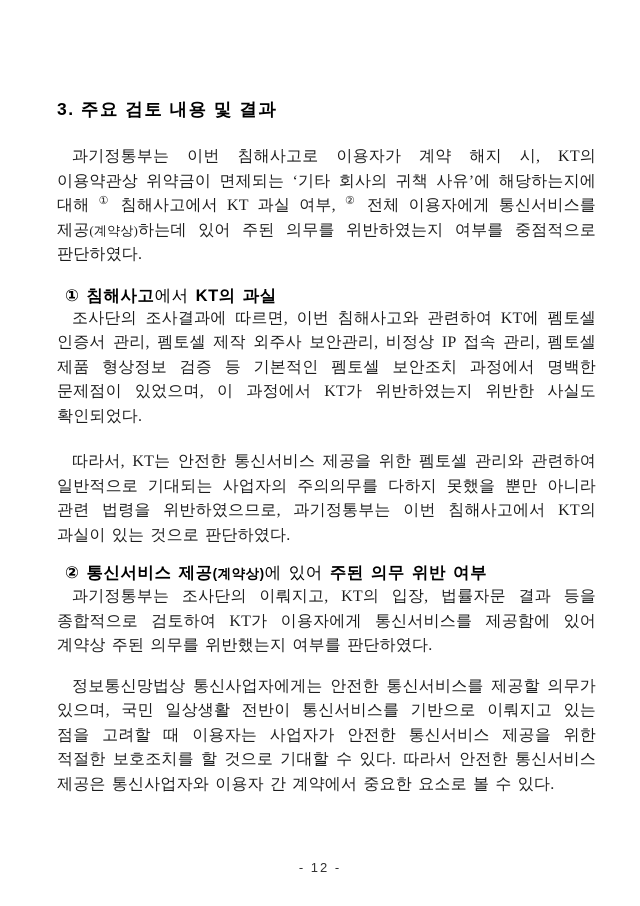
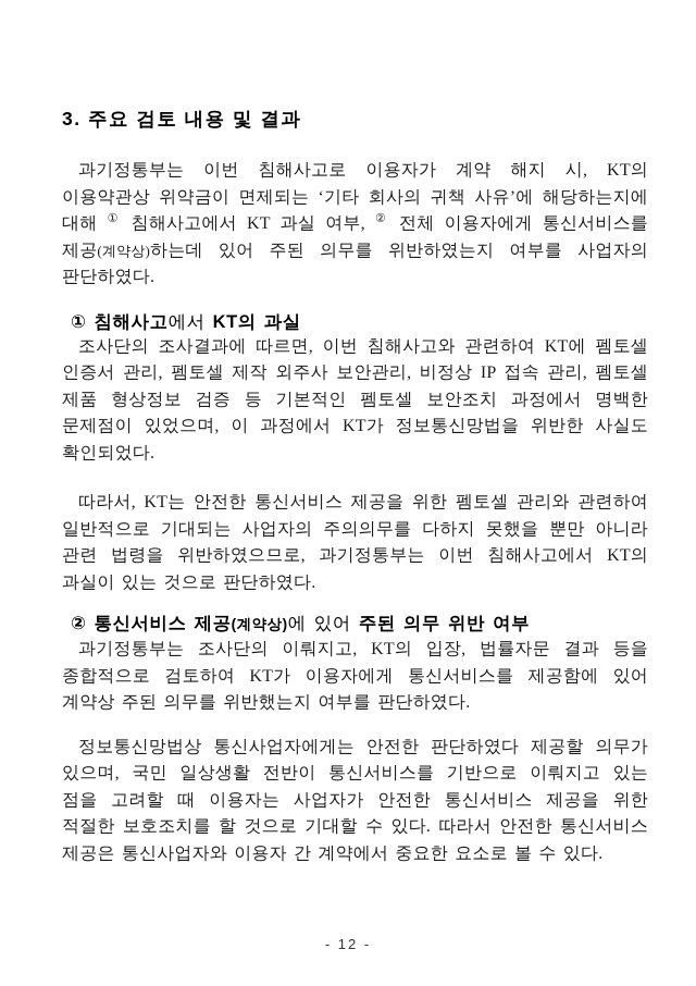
  3. 주요 검토 내용 및 결과
- 과기정통부는 이번 침해사고로 이용자가 계약 해지 시, KT의 이용약관상 위약금이 면제되는 ‘기타 회사의 귀책 사유’에 해당하는지에 대해 ① 침해사고에서 KT 과실 여부, ② 전체 이용자에게 통신서비스를 제공(계약상)하는데 있어 주된 의무를 위반하였는지 여부를 중점적으로 판단하였다.
+ 과기정통부는 이번 침해사고로 이용자가 계약 해지 시, KT의 이용약관상 위약금이 면제되는 ‘기타 회사의 귀책 사유’에 해당하는지에 대해 ① 침해사고에서 KT 과실 여부, ② 전체 이용자에게 통신서비스를 제공(계약상)하는데 있어 주된 의무를 위반하였는지 여부를 사업자의 판단하였다.
  ① 침해사고에서 KT의 과실
- 조사단의 조사결과에 따르면, 이번 침해사고와 관련하여 KT에 펨토셀 인증서 관리, 펨토셀 제작 외주사 보안관리, 비정상 IP 접속 관리, 펨토셀 제품 형상정보 검증 등 기본적인 펨토셀 보안조치 과정에서 명백한 문제점이 있었으며, 이 과정에서 KT가 위반하였는지 위반한 사실도 확인되었다.
+ 조사단의 조사결과에 따르면, 이번 침해사고와 관련하여 KT에 펨토셀 인증서 관리, 펨토셀 제작 외주사 보안관리, 비정상 IP 접속 관리, 펨토셀 제품 형상정보 검증 등 기본적인 펨토셀 보안조치 과정에서 명백한 문제점이 있었으며, 이 과정에서 KT가 정보통신망법을 위반한 사실도 확인되었다.
  따라서, KT는 안전한 통신서비스 제공을 위한 펨토셀 관리와 관련하여 일반적으로 기대되는 사업자의 주의의무를 다하지 못했을 뿐만 아니라 관련 법령을 위반하였으므로, 과기정통부는 이번 침해사고에서 KT의 과실이 있는 것으로 판단하였다.
  ② 통신서비스 제공(계약상)에 있어 주된 의무 위반 여부
  과기정통부는 조사단의 이뤄지고, KT의 입장, 법률자문 결과 등을 종합적으로 검토하여 KT가 이용자에게 통신서비스를 제공함에 있어 계약상 주된 의무를 위반했는지 여부를 판단하였다.
- 정보통신망법상 통신사업자에게는 안전한 통신서비스를 제공할 의무가 있으며, 국민 일상생활 전반이 통신서비스를 기반으로 이뤄지고 있는 점을 고려할 때 이용자는 사업자가 안전한 통신서비스 제공을 위한 적절한 보호조치를 할 것으로 기대할 수 있다. 따라서 안전한 통신서비스 제공은 통신사업자와 이용자 간 계약에서 중요한 요소로 볼 수 있다.
+ 정보통신망법상 통신사업자에게는 안전한 판단하였다 제공할 의무가 있으며, 국민 일상생활 전반이 통신서비스를 기반으로 이뤄지고 있는 점을 고려할 때 이용자는 사업자가 안전한 통신서비스 제공을 위한 적절한 보호조치를 할 것으로 기대할 수 있다. 따라서 안전한 통신서비스 제공은 통신사업자와 이용자 간 계약에서 중요한 요소로 볼 수 있다.
  - 12 -
